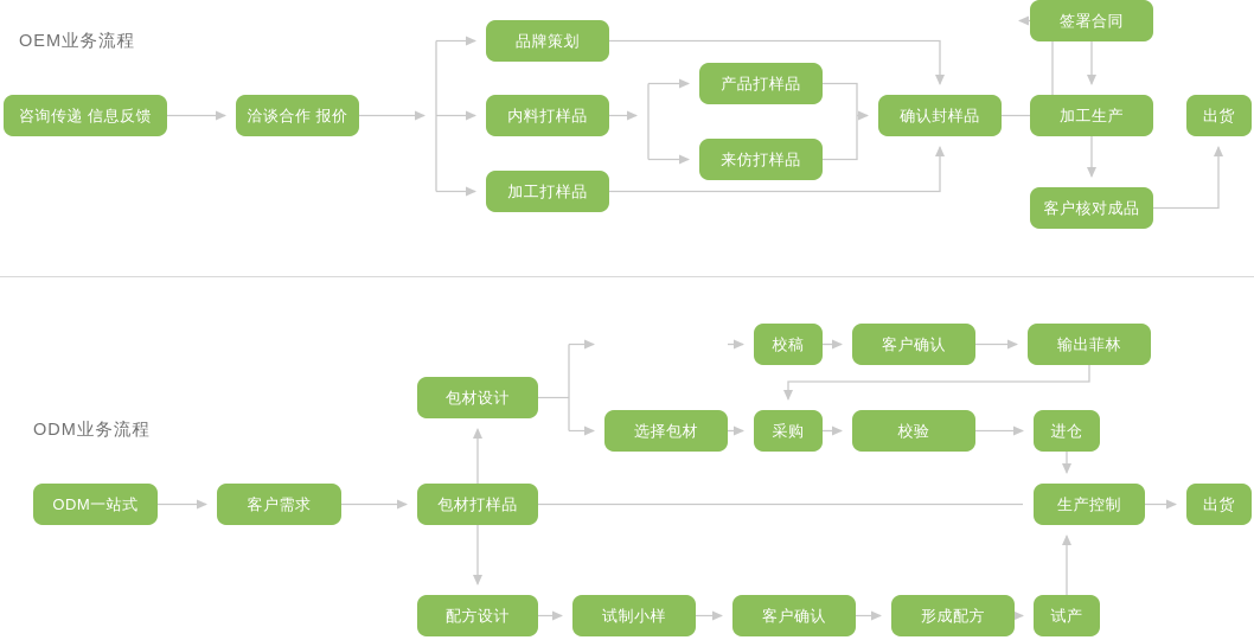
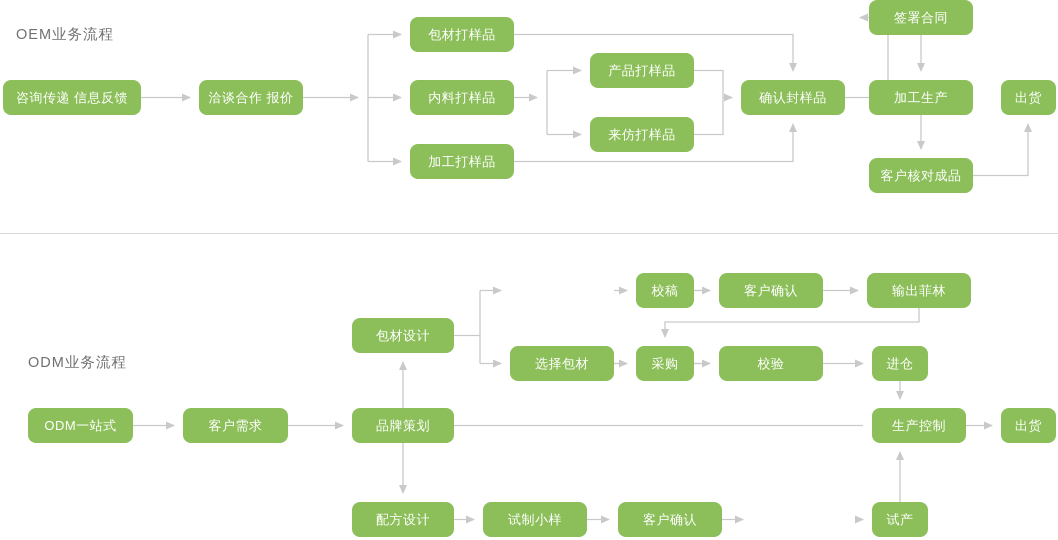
  OEM业务流程
  咨询传递 信息反馈
  洽谈合作 报价
- 品牌策划
+ 包材打样品
  内料打样品
  加工打样品
  产品打样品
  来仿打样品
  确认封样品
  签署合同
  加工生产
  客户核对成品
  出货
  ODM业务流程
  ODM一站式
  客户需求
- 包材打样品
+ 品牌策划
  包材设计
  校稿
  客户确认
  输出菲林
  选择包材
  采购
  校验
  进仓
  生产控制
  出货
  配方设计
  试制小样
  客户确认
- 形成配方
  试产
